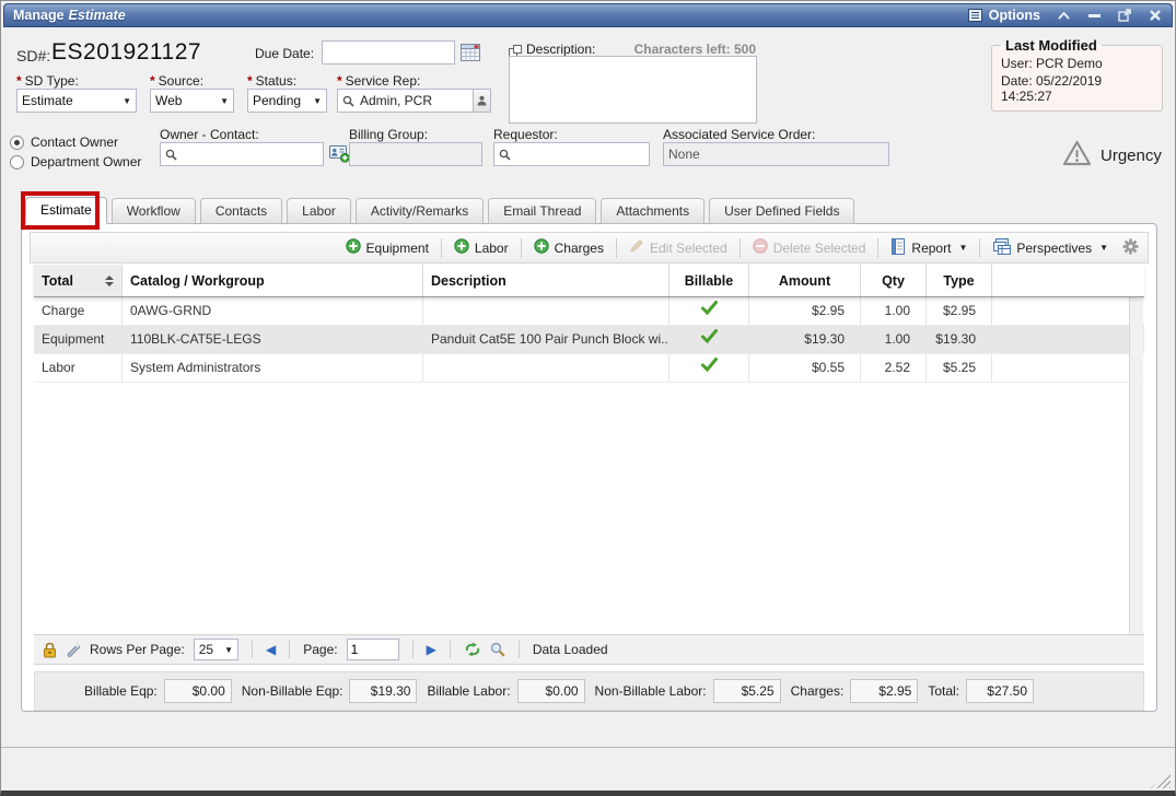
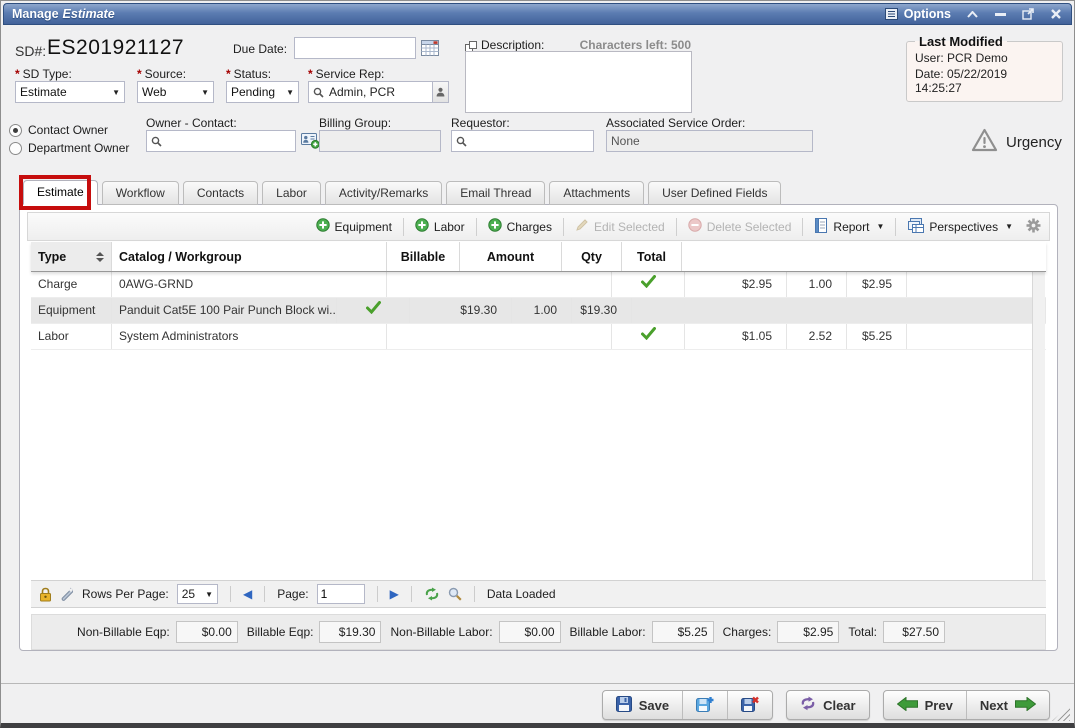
  Manage Estimate
  Options
  SD#:
  ES201921127
  Due Date:
  Description:
  Characters left: 500
  Last Modified
  User: PCR Demo
  Date: 05/22/2019 14:25:27
  * SD Type:
  Estimate
  ▼
  * Source:
  Web
  ▼
  * Status:
  Pending
  ▼
  * Service Rep:
  Admin, PCR
  Contact Owner
  Department Owner
  Owner - Contact:
  Billing Group:
  Requestor:
  Associated Service Order:
  None
  Urgency
  Estimate
  Workflow
  Contacts
  Labor
  Activity/Remarks
  Email Thread
  Attachments
  User Defined Fields
  Equipment
  Labor
  Charges
  Edit Selected
  Delete Selected
  Report
  ▼
  Perspectives
  ▼
- Total
+ Type
  Catalog / Workgroup
- Description
  Billable
  Amount
  Qty
- Type
+ Total
  Charge
  0AWG-GRND
  $2.95
  1.00
  $2.95
  Equipment
- 110BLK-CAT5E-LEGS
  Panduit Cat5E 100 Pair Punch Block wi..
  $19.30
  1.00
  $19.30
  Labor
  System Administrators
- $0.55
+ $1.05
  2.52
  $5.25
  Rows Per Page:
  25
  ▼
  ◀
  Page:
  1
  ▶
  Data Loaded
- Billable Eqp:
+ Non-Billable Eqp:
  $0.00
- Non-Billable Eqp:
+ Billable Eqp:
  $19.30
- Billable Labor:
+ Non-Billable Labor:
  $0.00
- Non-Billable Labor:
+ Billable Labor:
  $5.25
  Charges:
  $2.95
  Total:
  $27.50
+ Save
+ Clear
+ Prev
+ Next
